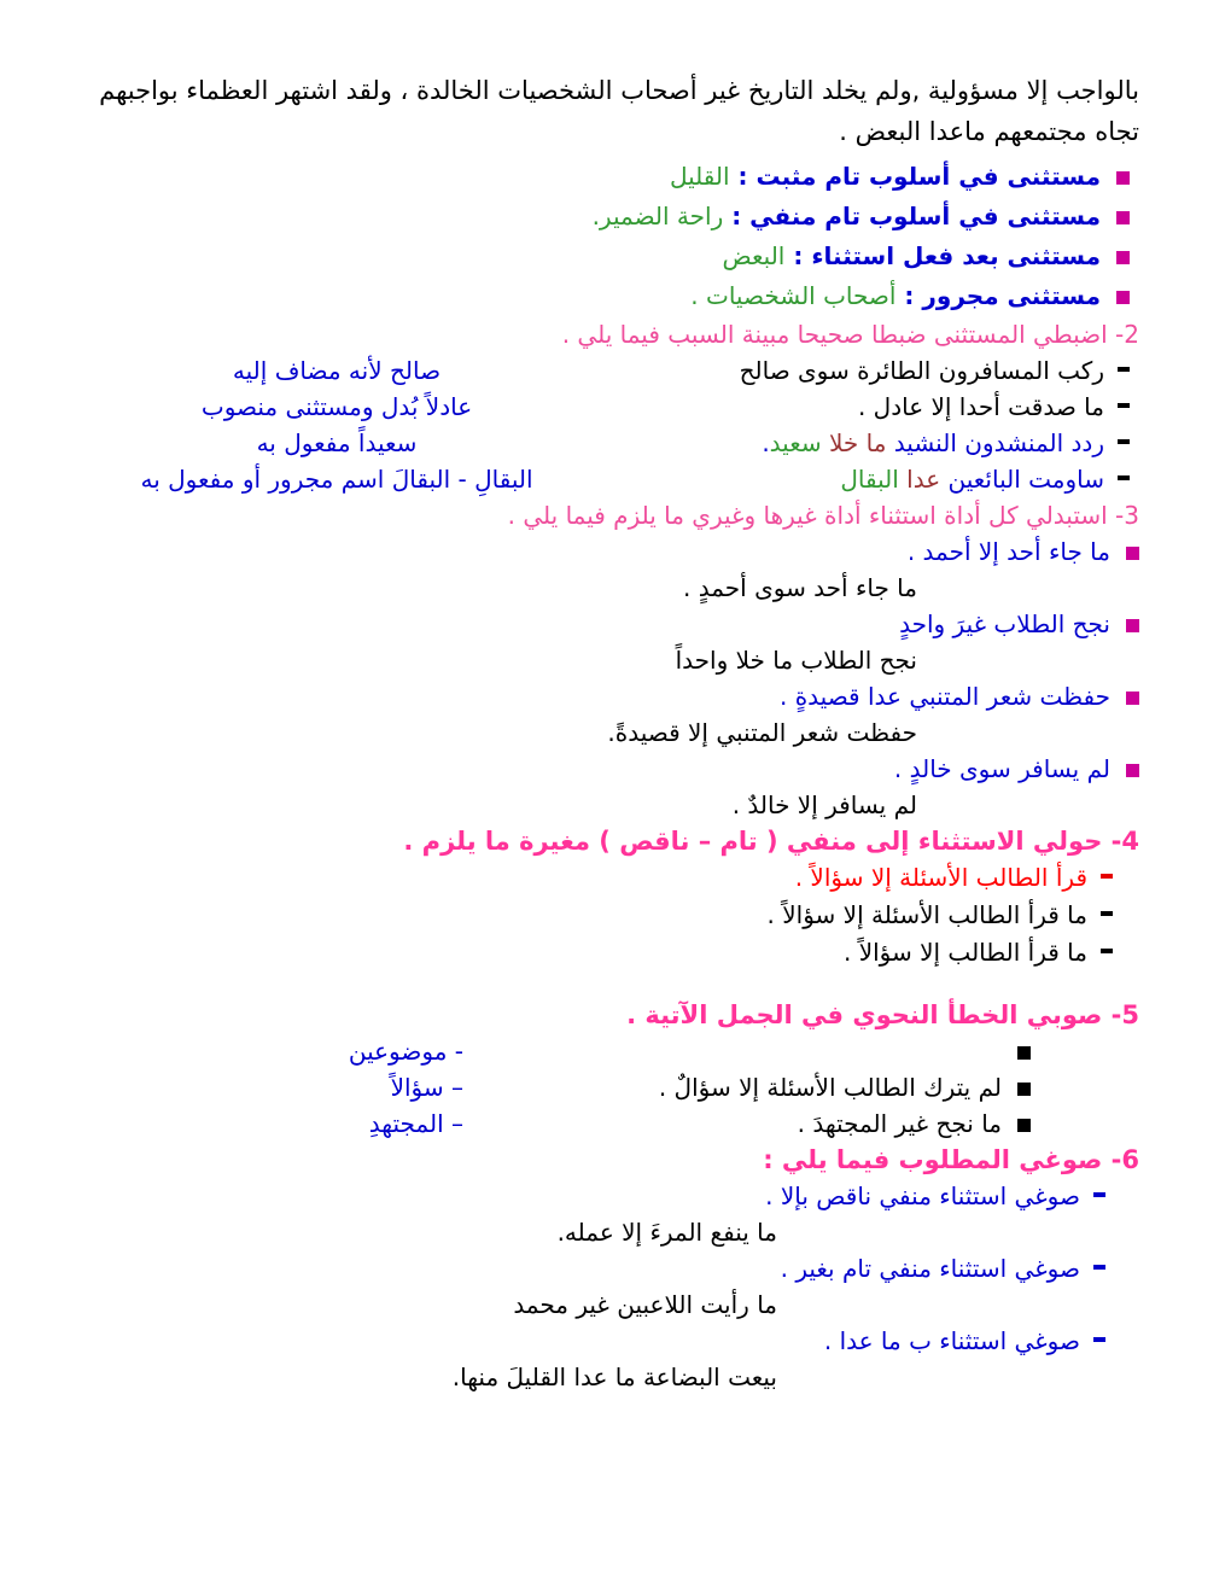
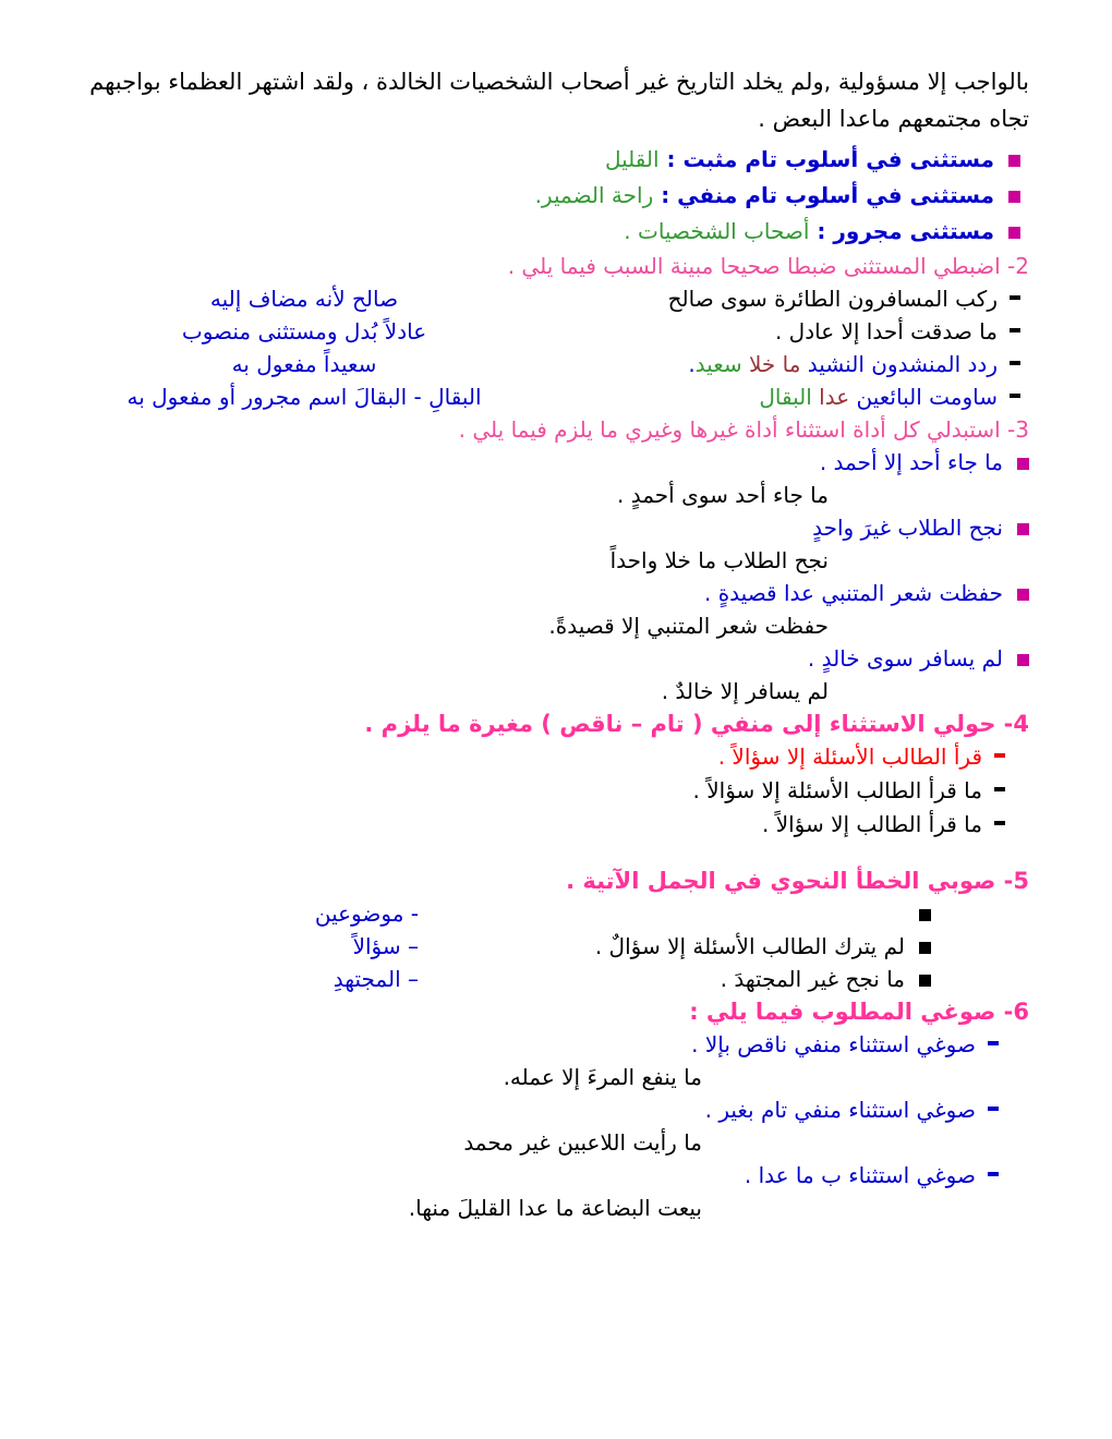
  بالواجب إلا مسؤولية ,ولم يخلد التاريخ غير أصحاب الشخصيات الخالدة ، ولقد اشتهر العظماء بواجبهم
  تجاه مجتمعهم ماعدا البعض .
  مستثنى في أسلوب تام مثبت : القليل
  مستثنى في أسلوب تام منفي : راحة الضمير.
- مستثنى بعد فعل استثناء : البعض
  مستثنى مجرور : أصحاب الشخصيات .
  2- اضبطي المستثنى ضبطا صحيحا مبينة السبب فيما يلي .
  ركب المسافرون الطائرة سوى صالح
  صالح لأنه مضاف إليه
  ما صدقت أحدا إلا عادل .
  عادلاً بُدل ومستثنى منصوب
  ردد المنشدون النشيد ما خلا سعيد.
  سعيداً مفعول به
  ساومت البائعين عدا البقال
  البقالِ - البقالَ اسم مجرور أو مفعول به
  3- استبدلي كل أداة استثناء أداة غيرها وغيري ما يلزم فيما يلي .
  ما جاء أحد إلا أحمد .
  ما جاء أحد سوى أحمدٍ .
  نجح الطلاب غيرَ واحدٍ
  نجح الطلاب ما خلا واحداً
  حفظت شعر المتنبي عدا قصيدةٍ .
  حفظت شعر المتنبي إلا قصيدةً.
  لم يسافر سوى خالدٍ .
  لم يسافر إلا خالدٌ .
  4- حولي الاستثناء إلى منفي ( تام – ناقص ) مغيرة ما يلزم .
  قرأ الطالب الأسئلة إلا سؤالاً .
  ما قرأ الطالب الأسئلة إلا سؤالاً .
  ما قرأ الطالب إلا سؤالاً .
  5- صوبي الخطأ النحوي في الجمل الآتية .
  - موضوعين
  لم يترك الطالب الأسئلة إلا سؤالٌ .
  – سؤالاً
  ما نجح غير المجتهدَ .
  – المجتهدِ
  6- صوغي المطلوب فيما يلي :
  صوغي استثناء منفي ناقص بإلا .
  ما ينفع المرءَ إلا عمله.
  صوغي استثناء منفي تام بغير .
  ما رأيت اللاعبين غير محمد
  صوغي استثناء ب ما عدا .
  بيعت البضاعة ما عدا القليلَ منها.
